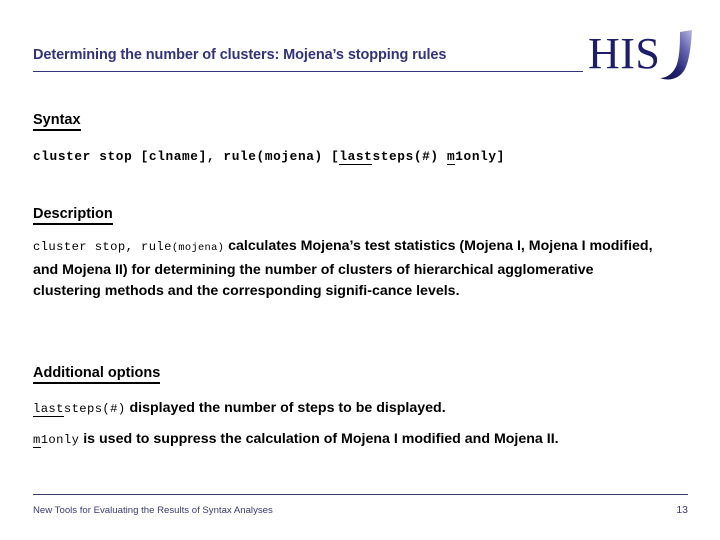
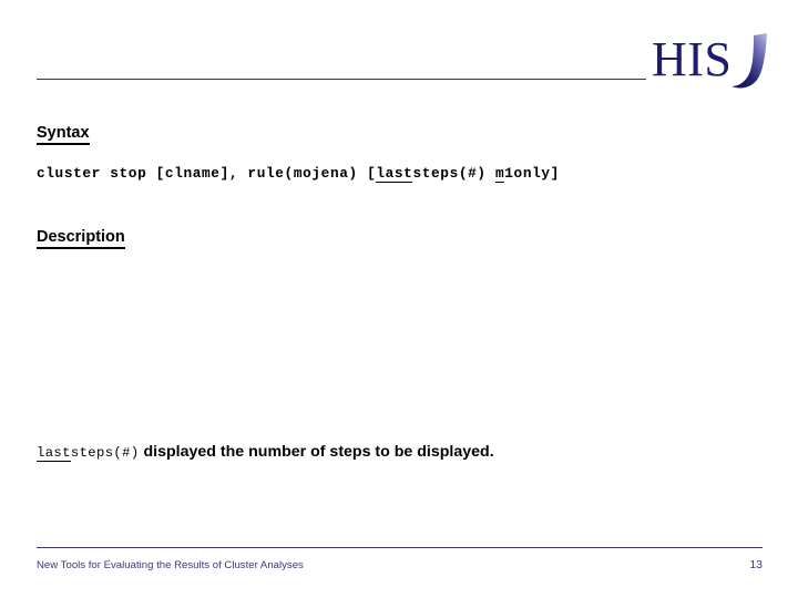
- Determining the number of clusters: Mojena’s stopping rules
  HIS
  Syntax
  cluster stop [clname], rule(mojena) [laststeps(#) m1only]
  Description
- cluster stop, rule(mojena) calculates Mojena’s test statistics (Mojena I, Mojena I modified, and Mojena II) for determining the number of clusters of hierarchical agglomerative clustering methods and the corresponding signifi-cance levels.
- Additional options
  laststeps(#) displayed the number of steps to be displayed.
- m1only is used to suppress the calculation of Mojena I modified and Mojena II.
- New Tools for Evaluating the Results of Syntax Analyses
+ New Tools for Evaluating the Results of Cluster Analyses
  13
